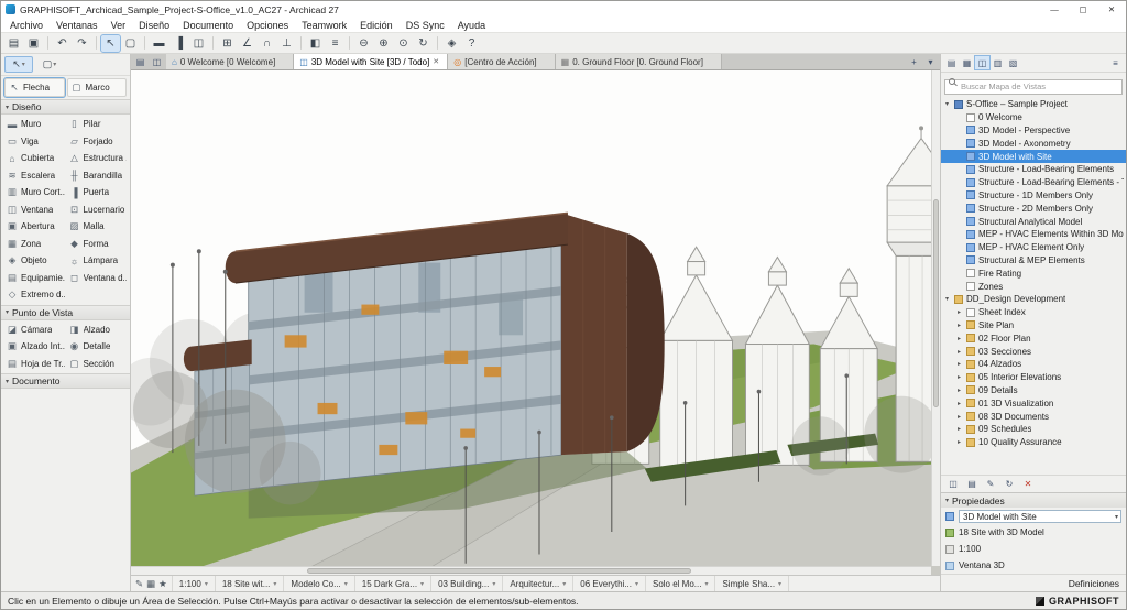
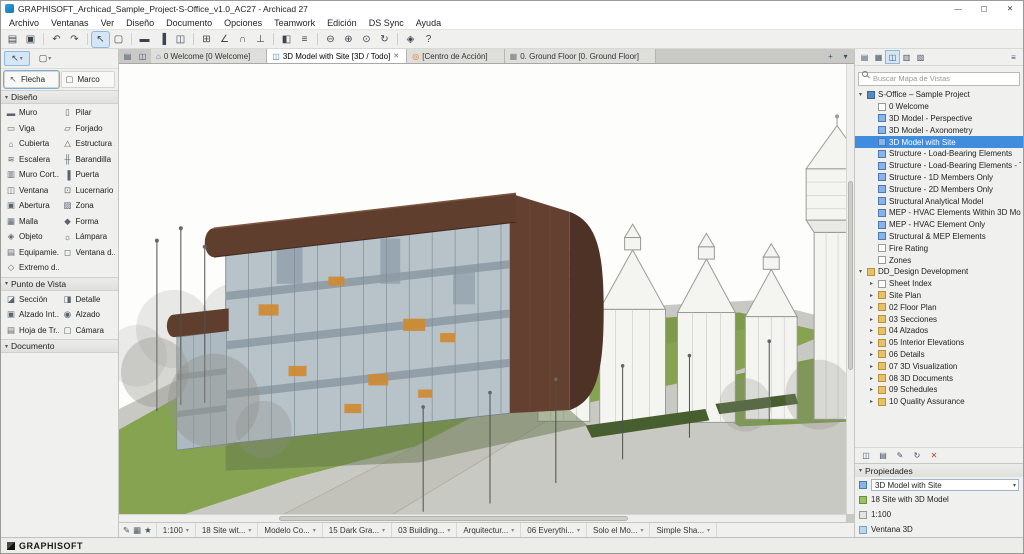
  GRAPHISOFT_Archicad_Sample_Project-S-Office_v1.0_AC27 - Archicad 27
  —
  ▢
  ✕
  Archivo
  Ventanas
  Ver
  Diseño
  Documento
  Opciones
  Teamwork
  Edición
  DS Sync
  Ayuda
  ▤
  ▣
  ↶
  ↷
  ↖
  ▢
  ▬
  ▐
  ◫
  ⊞
  ∠
  ∩
  ⊥
  ◧
  ≡
  ⊖
  ⊕
  ⊙
  ↻
  ◈
  ?
  ↖
  ▢
  ↖
  Flecha
  ▢
  Marco
  Diseño
  ▬
  Muro
  ▯
  Pilar
  ▭
  Viga
  ▱
  Forjado
  ⌂
  Cubierta
  △
  Estructura
  ≋
  Escalera
  ╫
  Barandilla
  ▥
  Muro Cort..
  ▐
  Puerta
  ◫
  Ventana
  ⊡
  Lucernario
  ▣
  Abertura
  ▨
- Malla
+ Zona
  ▦
- Zona
+ Malla
  ◆
  Forma
  ◈
  Objeto
  ☼
  Lámpara
  ▤
  Equipamie.
  ◻
  Ventana d..
  ◇
  Extremo d.
  Punto de Vista
  ◪
- Cámara
+ Sección
  ◨
- Alzado
+ Detalle
  ▣
  Alzado Int..
  ◉
- Detalle
+ Alzado
  ▤
  Hoja de Tr.
  ▢
- Sección
+ Cámara
  Documento
  ▤
  ◫
  ⌂
  0 Welcome [0 Welcome]
  ◫
  3D Model with Site [3D / Todo]
  ◎
  [Centro de Acción]
  ▦
  0. Ground Floor [0. Ground Floor]
  +
  ▾
  ✎
  ▦
  ★
  1:100
  18 Site wit...
  Modelo Co...
  15 Dark Gra...
  03 Building...
  Arquitectur...
  06 Everythi...
  Solo el Mo...
  Simple Sha...
  ▤
  ▦
  ◫
  ▥
  ▧
  ≡
  Buscar Mapa de Vistas
  S-Office – Sample Project
  0 Welcome
  3D Model - Perspective
  3D Model - Axonometry
  3D Model with Site
  Structure - Load-Bearing Elements
  Structure - Load-Bearing Elements -
  Structure - 1D Members Only
  Structure - 2D Members Only
  Structural Analytical Model
  MEP - HVAC Elements Within 3D Mo
  MEP - HVAC Element Only
  Structural & MEP Elements
  Fire Rating
  Zones
  DD_Design Development
  Sheet Index
  Site Plan
  02 Floor Plan
  03 Secciones
  04 Alzados
  05 Interior Elevations
- 09 Details
+ 06 Details
- 01 3D Visualization
+ 07 3D Visualization
  08 3D Documents
  09 Schedules
  10 Quality Assurance
  ◫
  ▤
  ✎
  ↻
  ✕
  Propiedades
  3D Model with Site
  18 Site with 3D Model
  1:100
  Ventana 3D
- Definiciones
- Clic en un Elemento o dibuje un Área de Selección. Pulse Ctrl+Mayús para activar o desactivar la selección de elementos/sub-elementos.
  GRAPHISOFT
